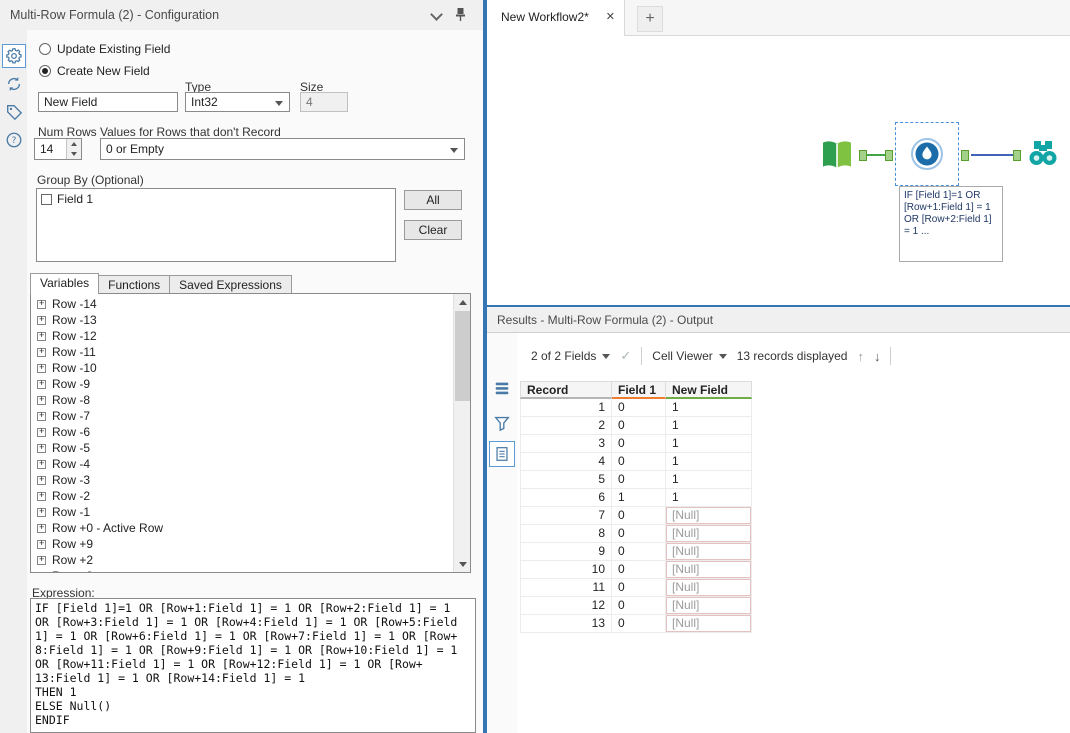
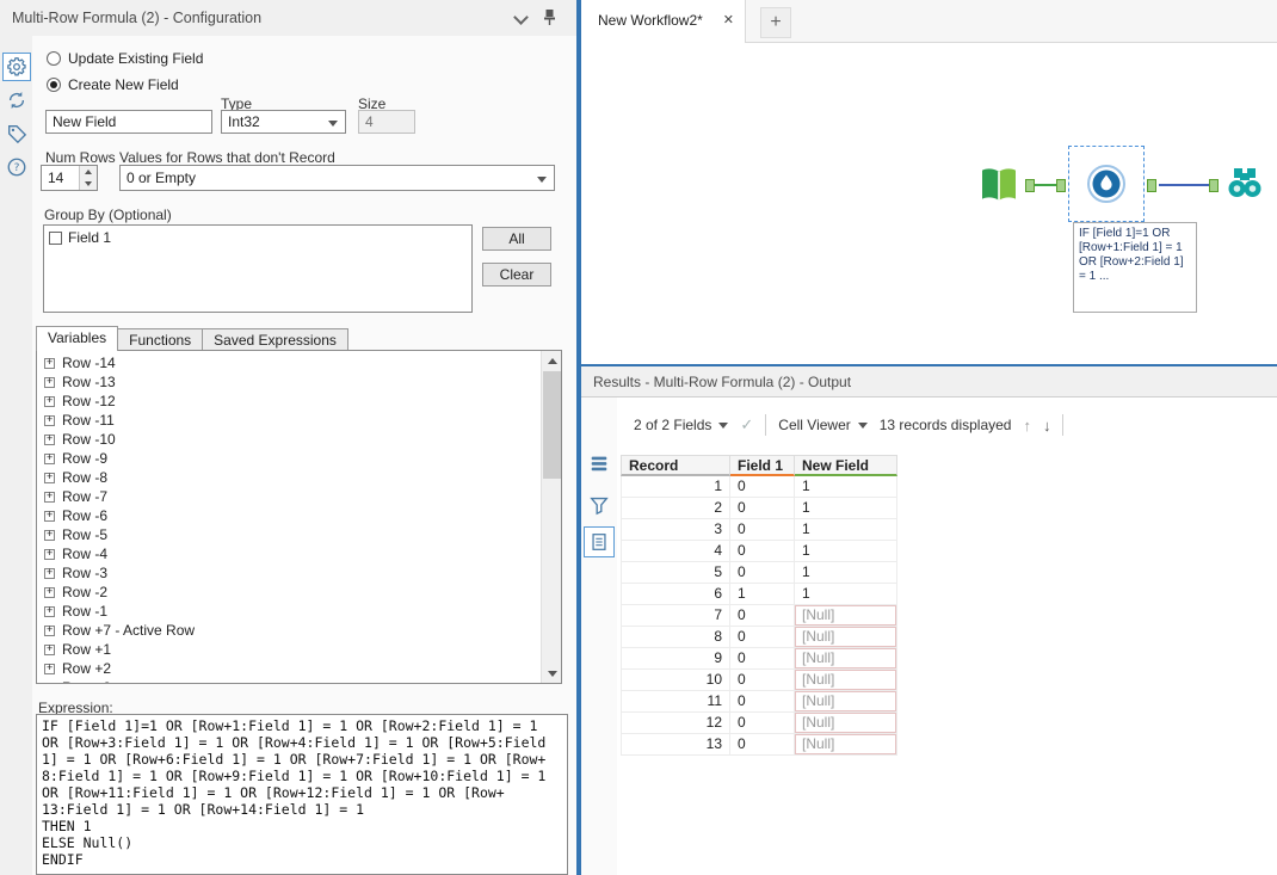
  Multi-Row Formula (2) - Configuration
  ?
  Update Existing Field
  Create New Field
  Type
  Size
  New Field
  Int32
  4
  Num Rows
  Values for Rows that don't Record
  14
  0 or Empty
  Group By (Optional)
  Field 1
  All
  Clear
  Variables
  Functions
  Saved Expressions
  Row -14
  Row -13
  Row -12
  Row -11
  Row -10
  Row -9
  Row -8
  Row -7
  Row -6
  Row -5
  Row -4
  Row -3
  Row -2
  Row -1
- Row +0 - Active Row
+ Row +7 - Active Row
- Row +9
+ Row +1
  Row +2
  Expression:
  IF [Field 1]=1 OR [Row+1:Field 1] = 1 OR [Row+2:Field 1] = 1
  OR [Row+3:Field 1] = 1 OR [Row+4:Field 1] = 1 OR [Row+5:Field
  1] = 1 OR [Row+6:Field 1] = 1 OR [Row+7:Field 1] = 1 OR [Row+
  8:Field 1] = 1 OR [Row+9:Field 1] = 1 OR [Row+10:Field 1] = 1
  OR [Row+11:Field 1] = 1 OR [Row+12:Field 1] = 1 OR [Row+
  13:Field 1] = 1 OR [Row+14:Field 1] = 1
  THEN 1
  ELSE Null()
  ENDIF
  New Workflow2*
  ✕
  +
  IF [Field 1]=1 OR [Row+1:Field 1] = 1 OR [Row+2:Field 1] = 1 ...
  Results - Multi-Row Formula (2) - Output
  2 of 2 Fields
  ✓
  Cell Viewer
  13 records displayed
  ↑
  ↓
  Record
  Field 1
  New Field
  1
  0
  1
  2
  0
  1
  3
  0
  1
  4
  0
  1
  5
  0
  1
  6
  1
  1
  7
  0
  [Null]
  8
  0
  [Null]
  9
  0
  [Null]
  10
  0
  [Null]
  11
  0
  [Null]
  12
  0
  [Null]
  13
  0
  [Null]
